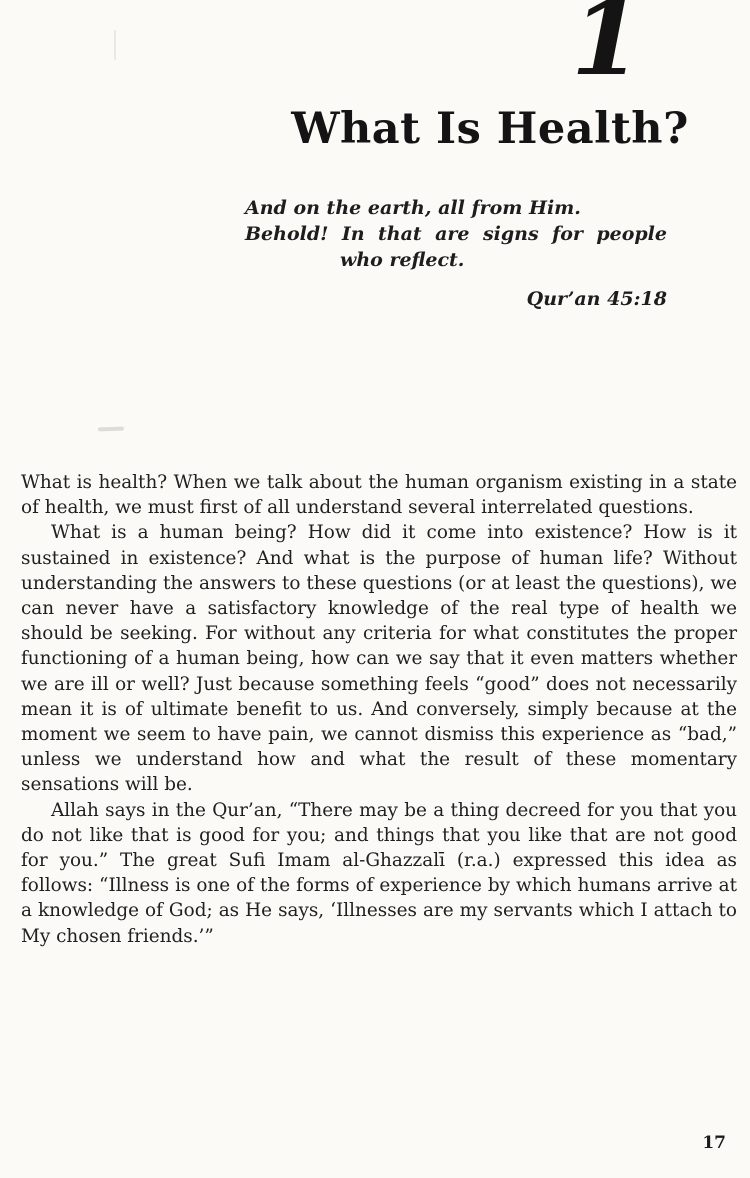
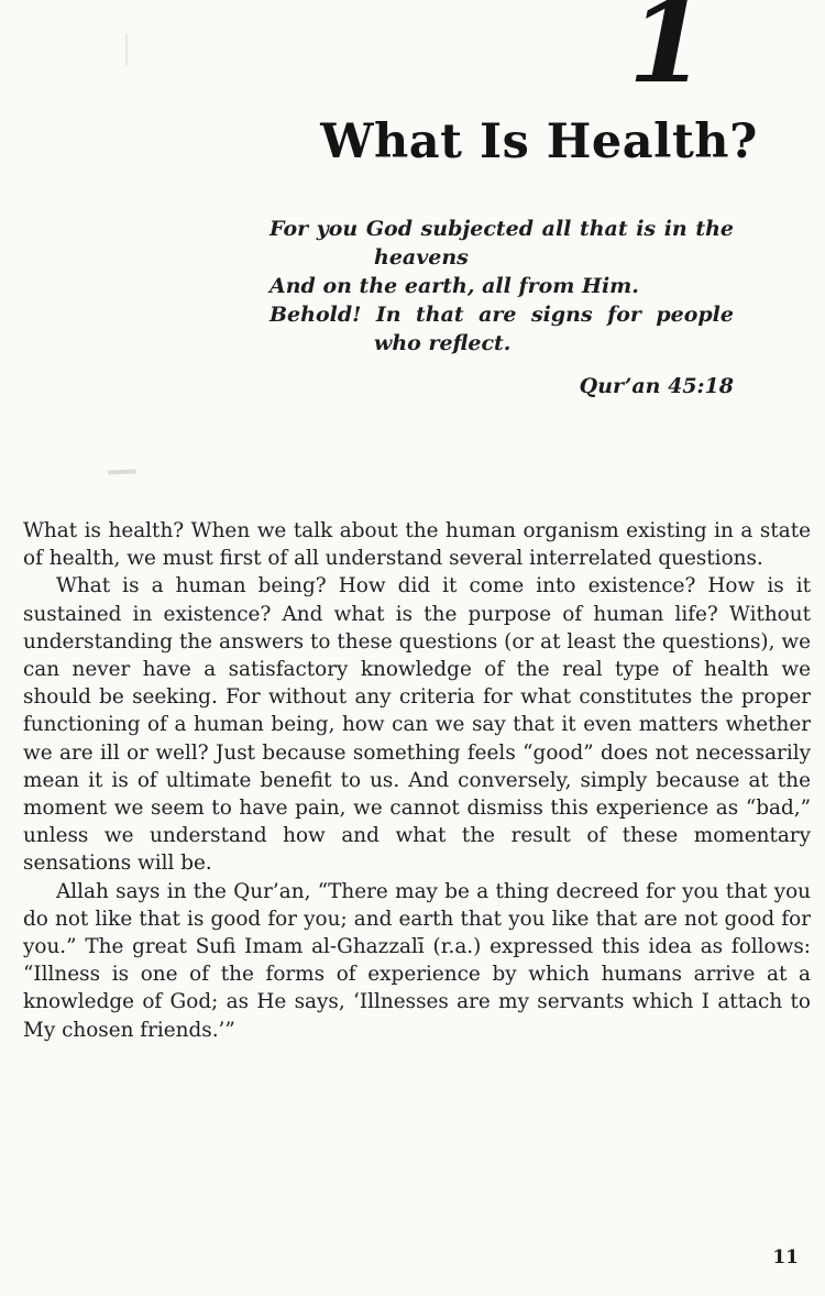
  1
  What Is Health?
+ For you God subjected all that is in the heavens
  And on the earth, all from Him.
  Behold! In that are signs for people who reflect.
  Qur’an 45:18
  What is health? When we talk about the human organism existing in a state of health, we must first of all understand several interrelated questions.
  What is a human being? How did it come into existence? How is it sustained in existence? And what is the purpose of human life? Without understanding the answers to these questions (or at least the questions), we can never have a satisfactory knowledge of the real type of health we should be seeking. For without any criteria for what constitutes the proper functioning of a human being, how can we say that it even matters whether we are ill or well? Just because something feels “good” does not necessarily mean it is of ultimate benefit to us. And conversely, simply because at the moment we seem to have pain, we cannot dismiss this experience as “bad,” unless we understand how and what the result of these momentary sensations will be.
- Allah says in the Qur’an, “There may be a thing decreed for you that you do not like that is good for you; and things that you like that are not good for you.” The great Sufi Imam al-Ghazzalī (r.a.) expressed this idea as follows: “Illness is one of the forms of experience by which humans arrive at a knowledge of God; as He says, ‘Illnesses are my servants which I attach to My chosen friends.’”
+ Allah says in the Qur’an, “There may be a thing decreed for you that you do not like that is good for you; and earth that you like that are not good for you.” The great Sufi Imam al-Ghazzalī (r.a.) expressed this idea as follows: “Illness is one of the forms of experience by which humans arrive at a knowledge of God; as He says, ‘Illnesses are my servants which I attach to My chosen friends.’”
- 17
+ 11
